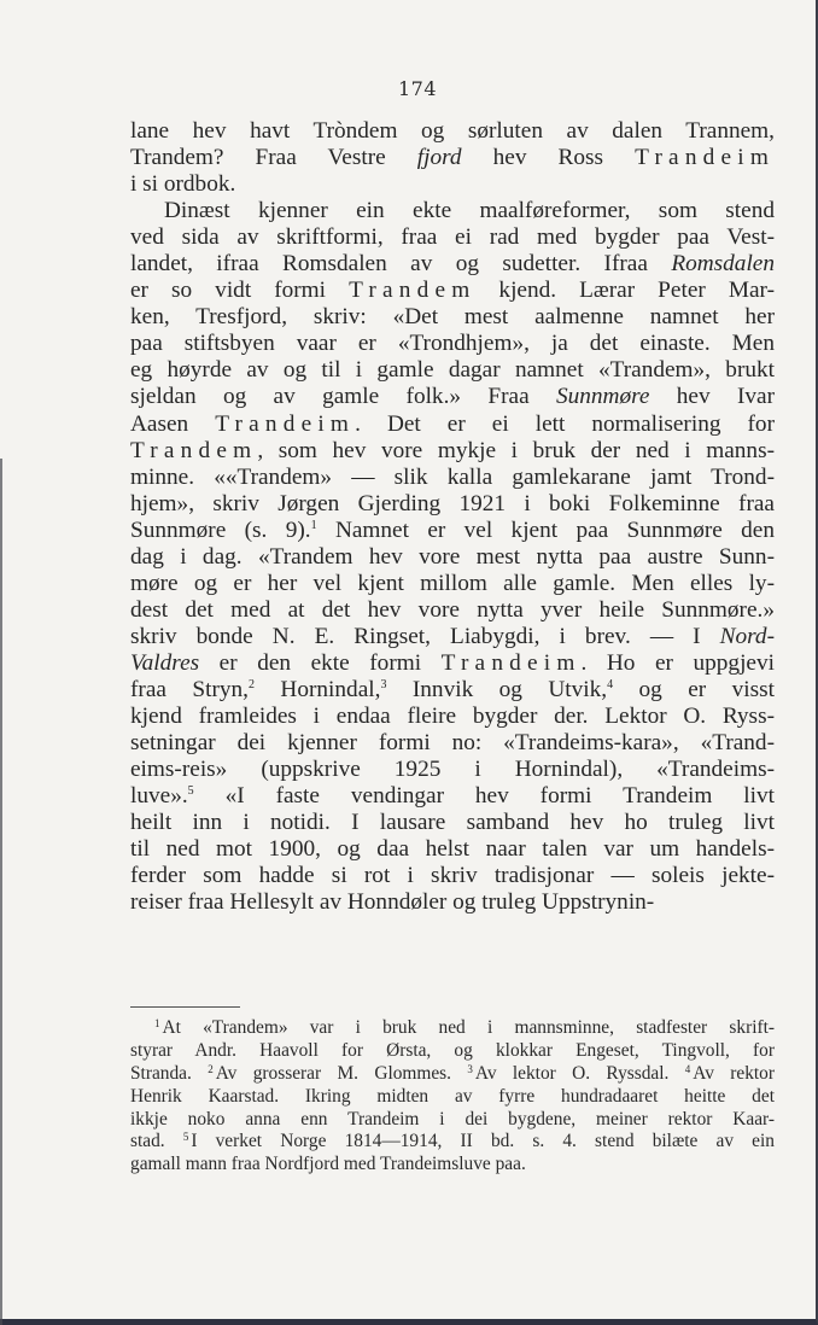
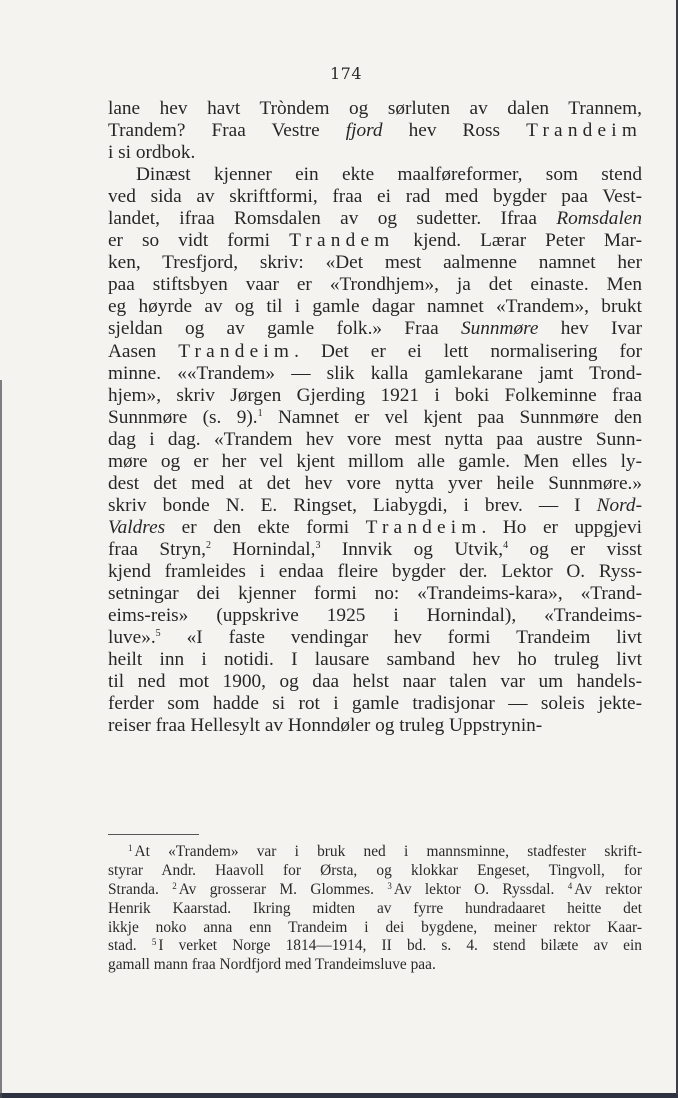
  174
  lane hev havt Tròndem og sørluten av dalen Trannem,
  Trandem? Fraa Vestre fjord hev Ross Trandeim
  i si ordbok.
  Dinæst kjenner ein ekte maalføreformer, som stend
  ved sida av skriftformi, fraa ei rad med bygder paa Vest-
  landet, ifraa Romsdalen av og sudetter. Ifraa Romsdalen
  er so vidt formi Trandem kjend. Lærar Peter Mar-
  ken, Tresfjord, skriv: «Det mest aalmenne namnet her
  paa stiftsbyen vaar er «Trondhjem», ja det einaste. Men
  eg høyrde av og til i gamle dagar namnet «Trandem», brukt
  sjeldan og av gamle folk.» Fraa Sunnmøre hev Ivar
  Aasen Trandeim. Det er ei lett normalisering for
- Trandem, som hev vore mykje i bruk der ned i manns-
  minne. ««Trandem» — slik kalla gamlekarane jamt Trond-
  hjem», skriv Jørgen Gjerding 1921 i boki Folkeminne fraa
  Sunnmøre (s. 9).1 Namnet er vel kjent paa Sunnmøre den
  dag i dag. «Trandem hev vore mest nytta paa austre Sunn-
  møre og er her vel kjent millom alle gamle. Men elles ly-
  dest det med at det hev vore nytta yver heile Sunnmøre.»
  skriv bonde N. E. Ringset, Liabygdi, i brev. — I Nord-
  Valdres er den ekte formi Trandeim. Ho er uppgjevi
  fraa Stryn,2 Hornindal,3 Innvik og Utvik,4 og er visst
  kjend framleides i endaa fleire bygder der. Lektor O. Ryss-
  setningar dei kjenner formi no: «Trandeims-kara», «Trand-
  eims-reis» (uppskrive 1925 i Hornindal), «Trandeims-
  luve».5 «I faste vendingar hev formi Trandeim livt
  heilt inn i notidi. I lausare samband hev ho truleg livt
  til ned mot 1900, og daa helst naar talen var um handels-
- ferder som hadde si rot i skriv tradisjonar — soleis jekte-
+ ferder som hadde si rot i gamle tradisjonar — soleis jekte-
  reiser fraa Hellesylt av Honndøler og truleg Uppstrynin-
  1 At «Trandem» var i bruk ned i mannsminne, stadfester skrift-
  styrar Andr. Haavoll for Ørsta, og klokkar Engeset, Tingvoll, for
  Stranda. 2 Av grosserar M. Glommes. 3 Av lektor O. Ryssdal. 4 Av rektor
  Henrik Kaarstad. Ikring midten av fyrre hundradaaret heitte det
  ikkje noko anna enn Trandeim i dei bygdene, meiner rektor Kaar-
  stad. 5 I verket Norge 1814—1914, II bd. s. 4. stend bilæte av ein
  gamall mann fraa Nordfjord med Trandeimsluve paa.
